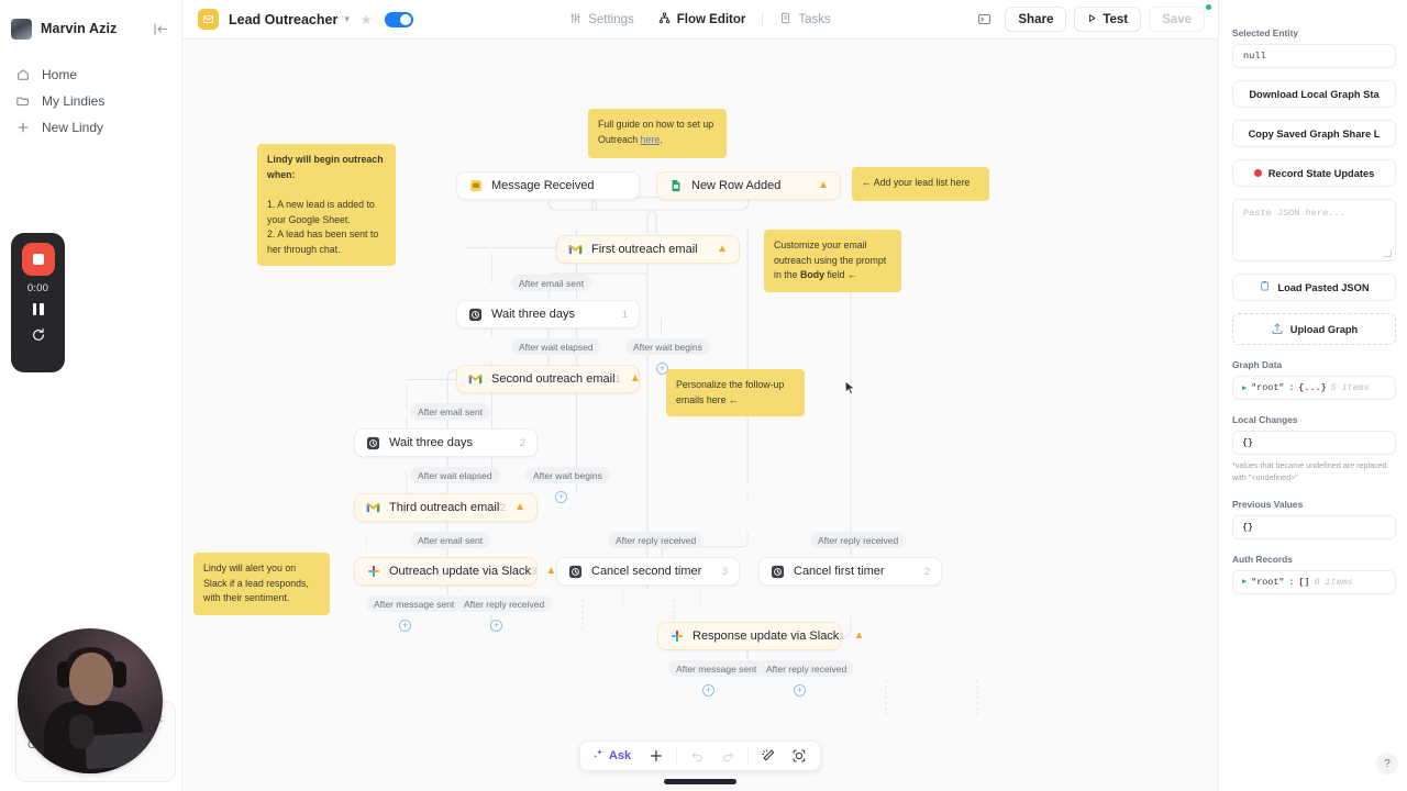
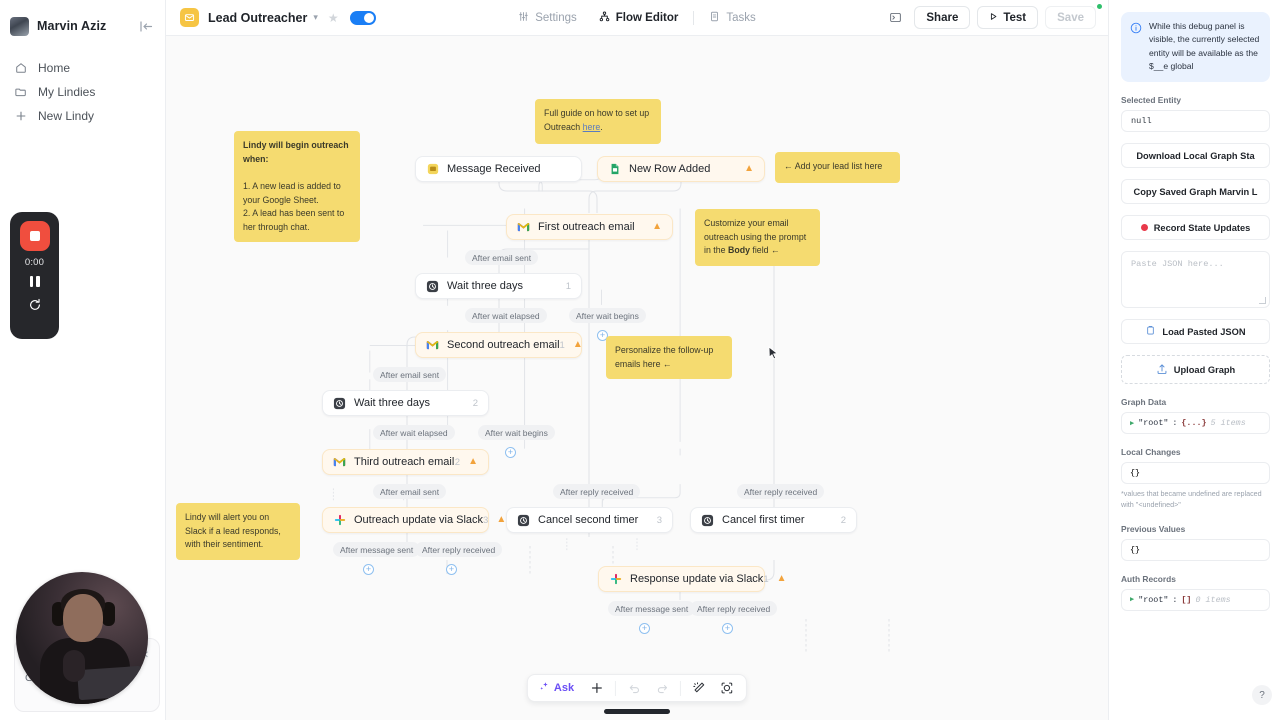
  Marvin Aziz
  Home
  My Lindies
  New Lindy
  0:00
  Lead Outreacher
  ▾
  ★
  Settings
  Flow Editor
  Tasks
  Share
  Test
  Save
  Message Received
  New Row Added
  ▲
  First outreach email
  ▲
  Wait three days
  1
  Second outreach email
  1
  ▲
  Wait three days
  2
  Third outreach email
  2
  ▲
  Outreach update via Slack
  3
  ▲
  Cancel second timer
  3
  Cancel first timer
  2
  Response update via Slack
  1
  ▲
  After email sent
  After wait elapsed
  After wait begins
  After email sent
  After wait elapsed
  After wait begins
  After email sent
  After reply received
  After reply received
  After message sent
  After reply received
  After message sent
  After reply received
  +
  +
  +
  +
  +
  +
  Lindy will begin outreach when:
  1. A new lead is added to your Google Sheet.
  2. A lead has been sent to her through chat.
  Full guide on how to set up Outreach here.
  ← Add your lead list here
  Customize your email outreach using the prompt in the Body field ←
  Personalize the follow-up emails here ←
  Lindy will alert you on Slack if a lead responds, with their sentiment.
  Ask
+ While this debug panel is visible, the currently selected entity will be available as the $__e global
  Selected Entity
  null
  Download Local Graph Sta
- Copy Saved Graph Share L
+ Copy Saved Graph Marvin L
  Record State Updates
  Paste JSON here...
  Load Pasted JSON
  Upload Graph
  Graph Data
  ▶
  "root"
  :
  {...}
  5 items
  Local Changes
  {}
  *values that became undefined are replaced with "<undefined>"
  Previous Values
  {}
  Auth Records
  ▶
  "root"
  :
  []
  0 items
  ?
